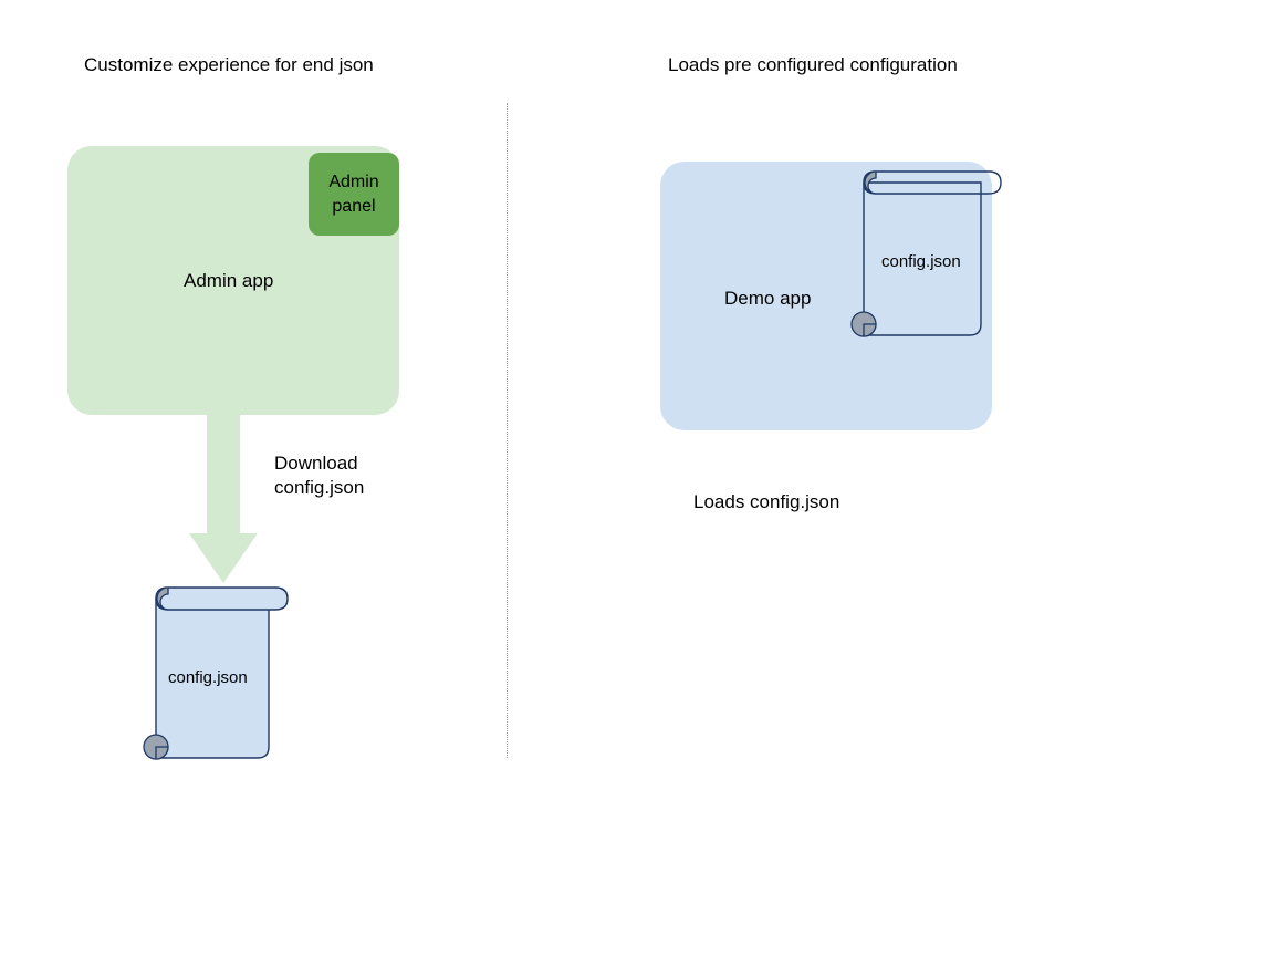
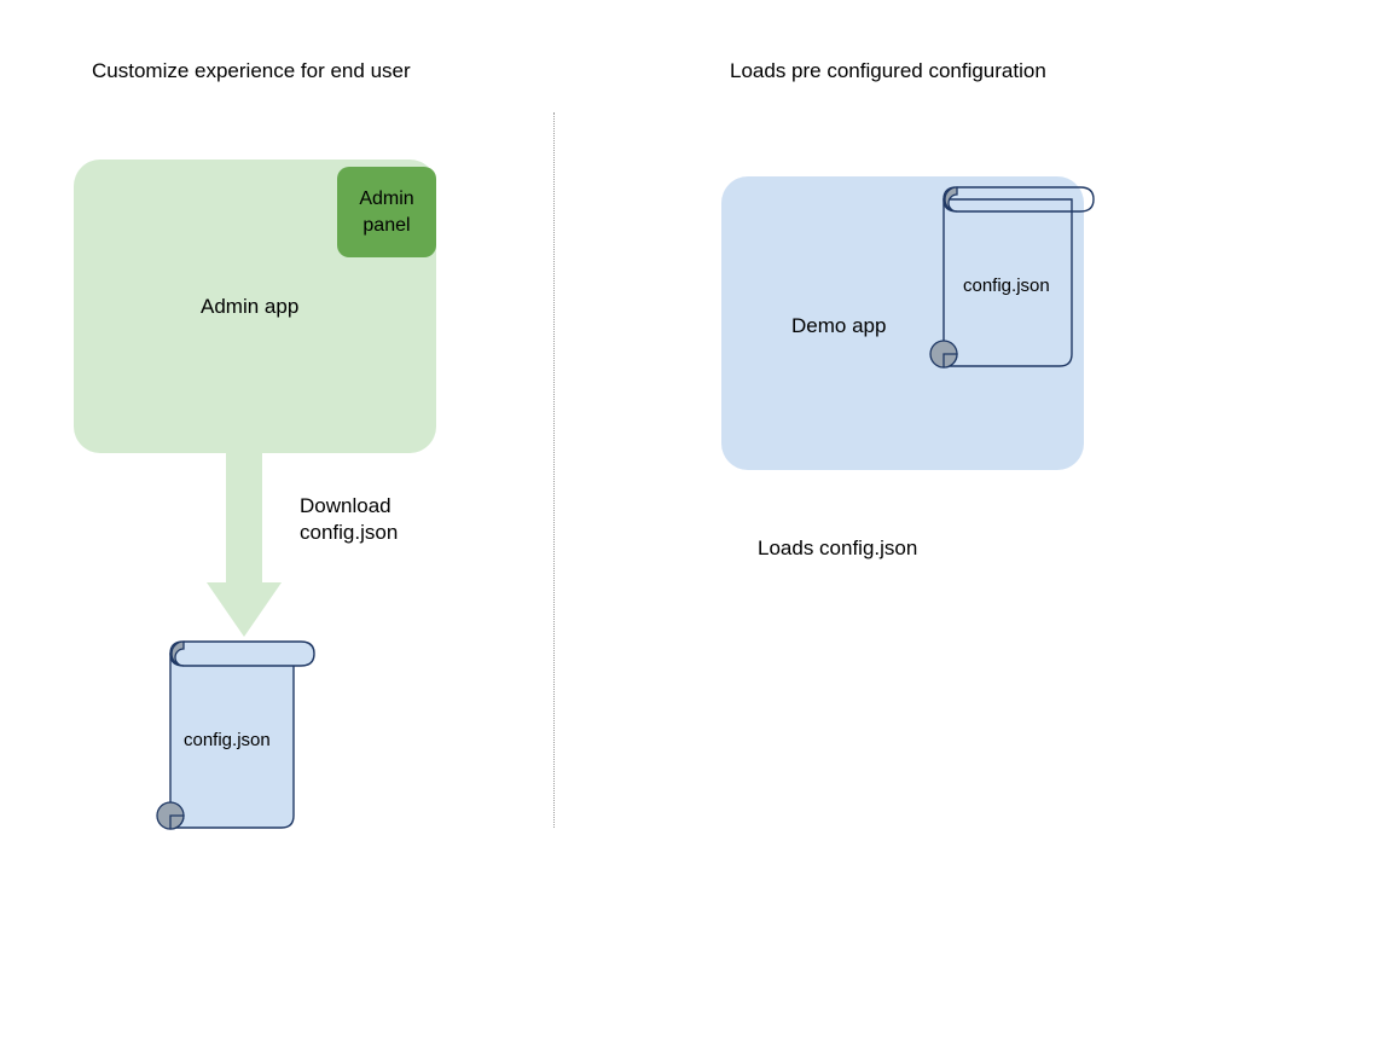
- Customize experience for end json
+ Customize experience for end user
  Loads pre configured configuration
  Admin app
  Admin
  panel
  Download
  config.json
  config.json
  Demo app
  config.json
  Loads config.json
